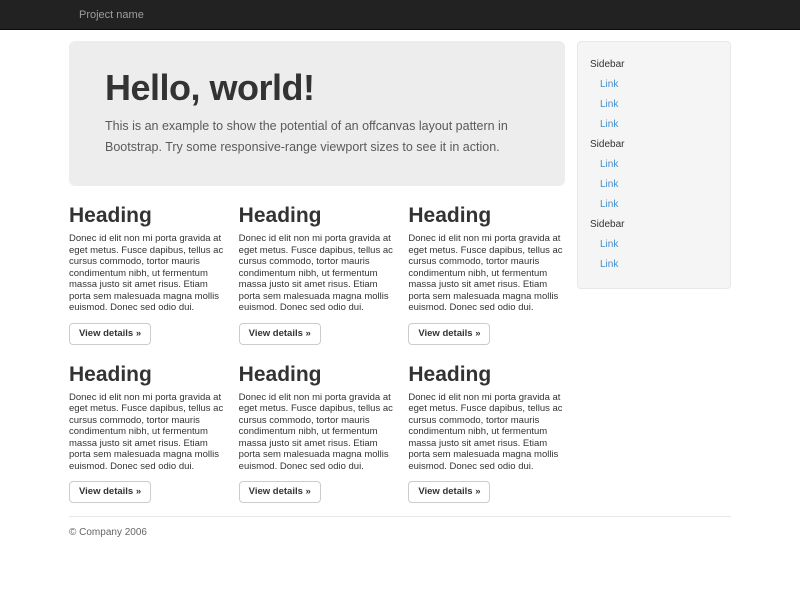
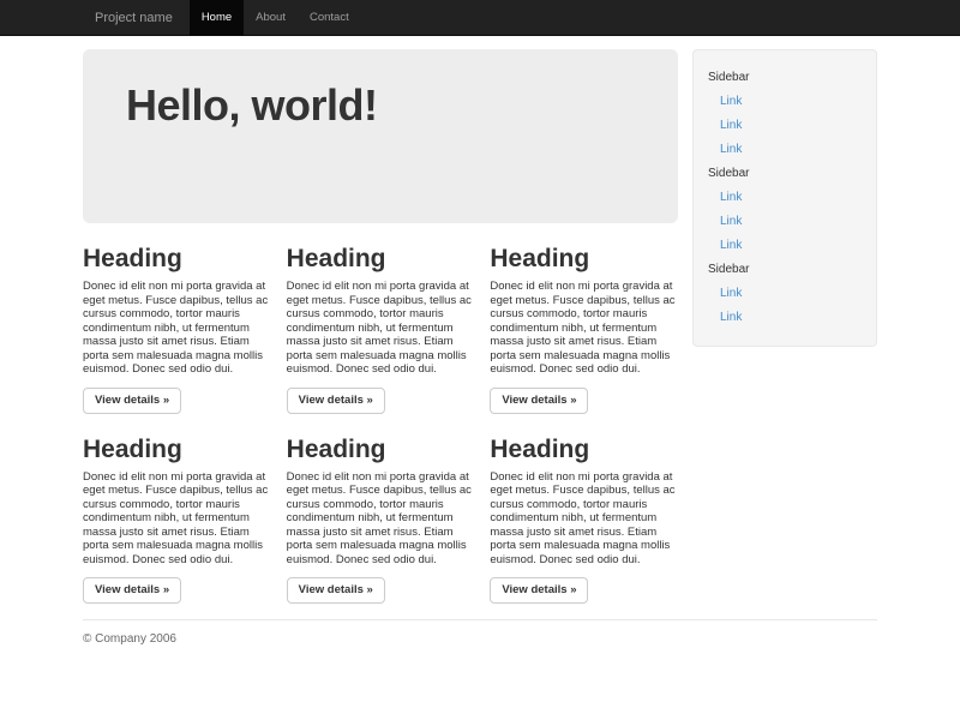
  Project name
+ Home
+ About
+ Contact
  Hello, world!
- This is an example to show the potential of an offcanvas layout pattern in Bootstrap. Try some responsive-range viewport sizes to see it in action.
  Heading
  Donec id elit non mi porta gravida at eget metus. Fusce dapibus, tellus ac cursus commodo, tortor mauris condimentum nibh, ut fermentum massa justo sit amet risus. Etiam porta sem malesuada magna mollis euismod. Donec sed odio dui.
  View details »
  Heading
  Donec id elit non mi porta gravida at eget metus. Fusce dapibus, tellus ac cursus commodo, tortor mauris condimentum nibh, ut fermentum massa justo sit amet risus. Etiam porta sem malesuada magna mollis euismod. Donec sed odio dui.
  View details »
  Heading
  Donec id elit non mi porta gravida at eget metus. Fusce dapibus, tellus ac cursus commodo, tortor mauris condimentum nibh, ut fermentum massa justo sit amet risus. Etiam porta sem malesuada magna mollis euismod. Donec sed odio dui.
  View details »
  Heading
  Donec id elit non mi porta gravida at eget metus. Fusce dapibus, tellus ac cursus commodo, tortor mauris condimentum nibh, ut fermentum massa justo sit amet risus. Etiam porta sem malesuada magna mollis euismod. Donec sed odio dui.
  View details »
  Heading
  Donec id elit non mi porta gravida at eget metus. Fusce dapibus, tellus ac cursus commodo, tortor mauris condimentum nibh, ut fermentum massa justo sit amet risus. Etiam porta sem malesuada magna mollis euismod. Donec sed odio dui.
  View details »
  Heading
  Donec id elit non mi porta gravida at eget metus. Fusce dapibus, tellus ac cursus commodo, tortor mauris condimentum nibh, ut fermentum massa justo sit amet risus. Etiam porta sem malesuada magna mollis euismod. Donec sed odio dui.
  View details »
  Sidebar
  Link
  Link
  Link
  Sidebar
  Link
  Link
  Link
  Sidebar
  Link
  Link
  © Company 2006
